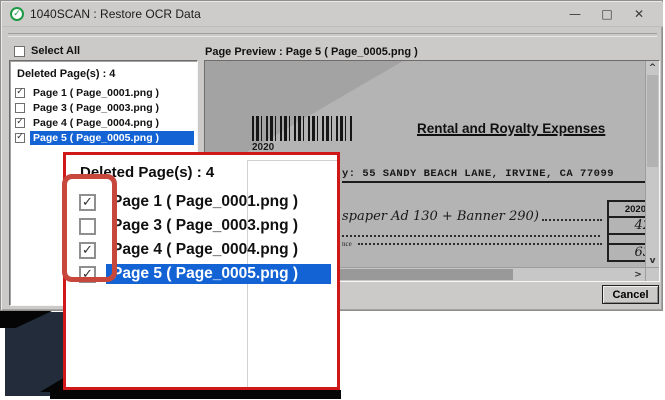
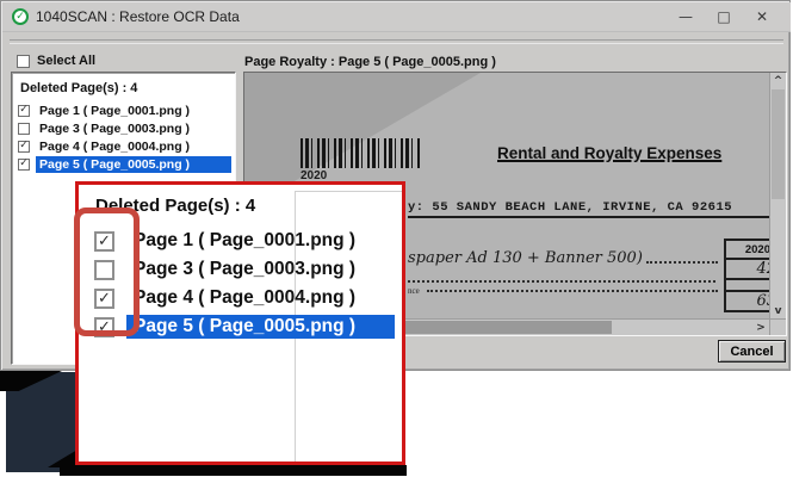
  ✓
  1040SCAN : Restore OCR Data
  —
  □
  ✕
  Select All
- Page Preview : Page 5 ( Page_0005.png )
+ Page Royalty : Page 5 ( Page_0005.png )
  Deleted Page(s) : 4
  ✓
  Page 1 ( Page_0001.png )
  Page 3 ( Page_0003.png )
  ✓
  Page 4 ( Page_0004.png )
  ✓
  Page 5 ( Page_0005.png )
  2020
  Rental and Royalty Expenses
- y: 55 SANDY BEACH LANE, IRVINE, CA 77099
+ y: 55 SANDY BEACH LANE, IRVINE, CA 92615
- spaper Ad 130 + Banner 290)
+ spaper Ad 130 + Banner 500)
  nce
  2020
  ^
  v
  >
  Cancel
  Deleted Page(s) : 4
  ✓
  Page 1 ( Page_0001.png )
  Page 3 ( Page_0003.png )
  ✓
  Page 4 ( Page_0004.png )
  ✓
  Page 5 ( Page_0005.png )
